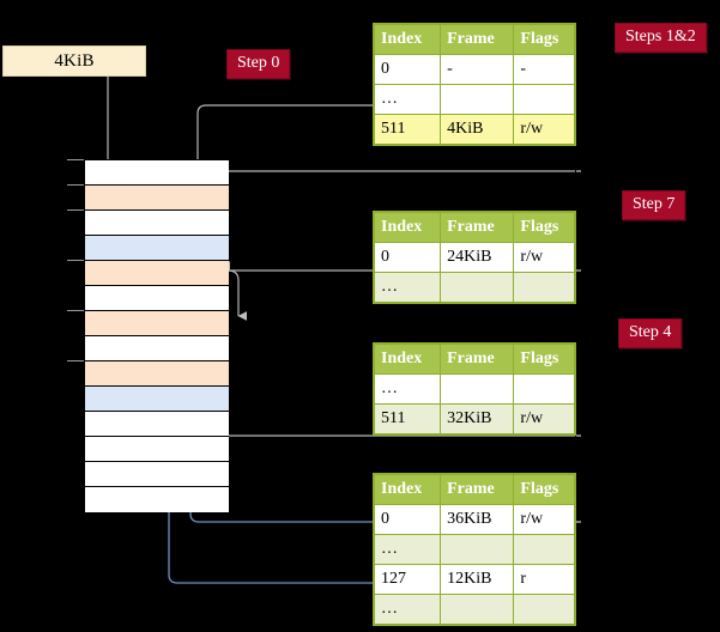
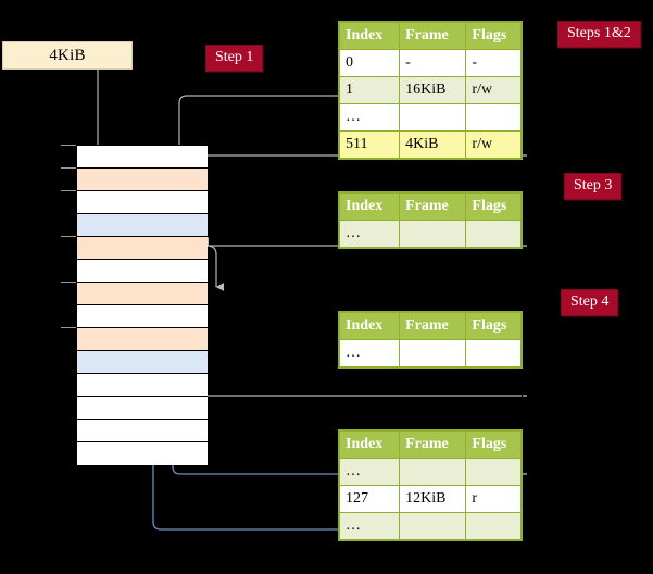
  4KiB
- Step 0
+ Step 1
  Steps 1&2
- Step 7
+ Step 3
  Step 4
  Index	Frame	Flags
  0	-	-
+ 1	16KiB	r/w
  …
  511	4KiB	r/w
  Index	Frame	Flags
- 0	24KiB	r/w
  …
  Index	Frame	Flags
  …
- 511	32KiB	r/w
  Index	Frame	Flags
- 0	36KiB	r/w
  …
  127	12KiB	r
  …
